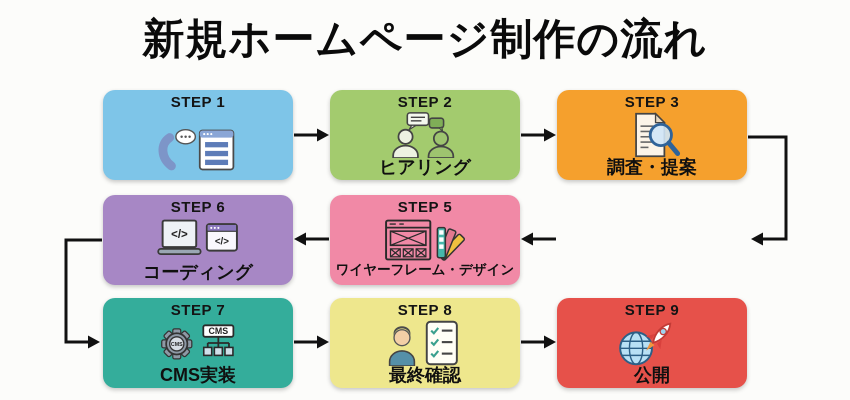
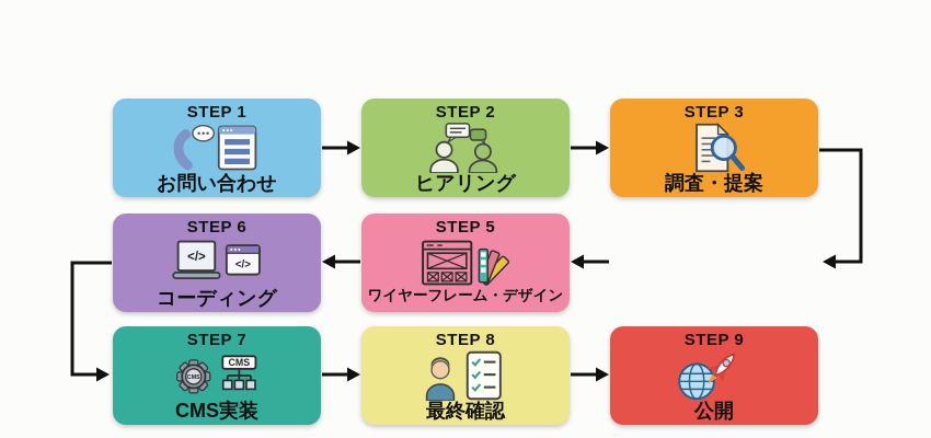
- 新規ホームページ制作の流れ
  STEP 1
+ お問い合わせ
  STEP 2
  ヒアリング
  STEP 3
  調査・提案
  STEP 5
  ワイヤーフレーム・デザイン
  STEP 6
  </>
  </>
  コーディング
  STEP 7
  CMS
  CMS実装
  STEP 8
  最終確認
  STEP 9
  公開
